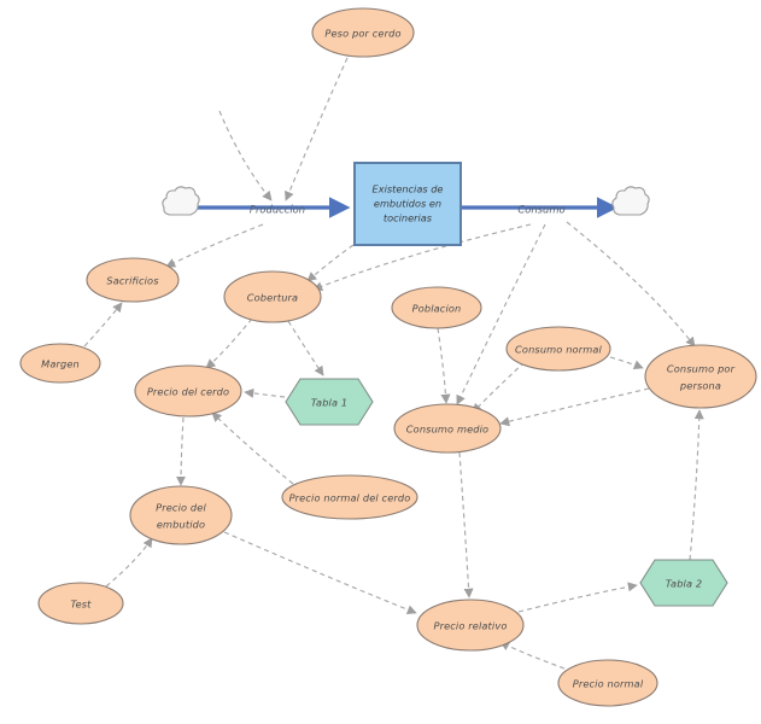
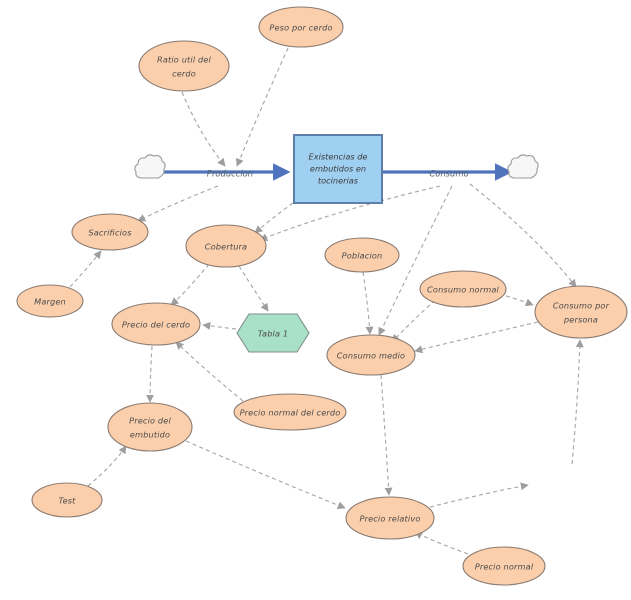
  Produccion
  Consumo
  Existencias de
  embutidos en
  tocinerias
  Tabla 1
- Tabla 2
  Peso por cerdo
+ Ratio util del
+ cerdo
  Sacrificios
  Cobertura
  Poblacion
  Consumo normal
  Consumo por
  persona
  Margen
  Precio del cerdo
  Consumo medio
  Precio normal del cerdo
  Precio del
  embutido
  Test
  Precio relativo
  Precio normal
